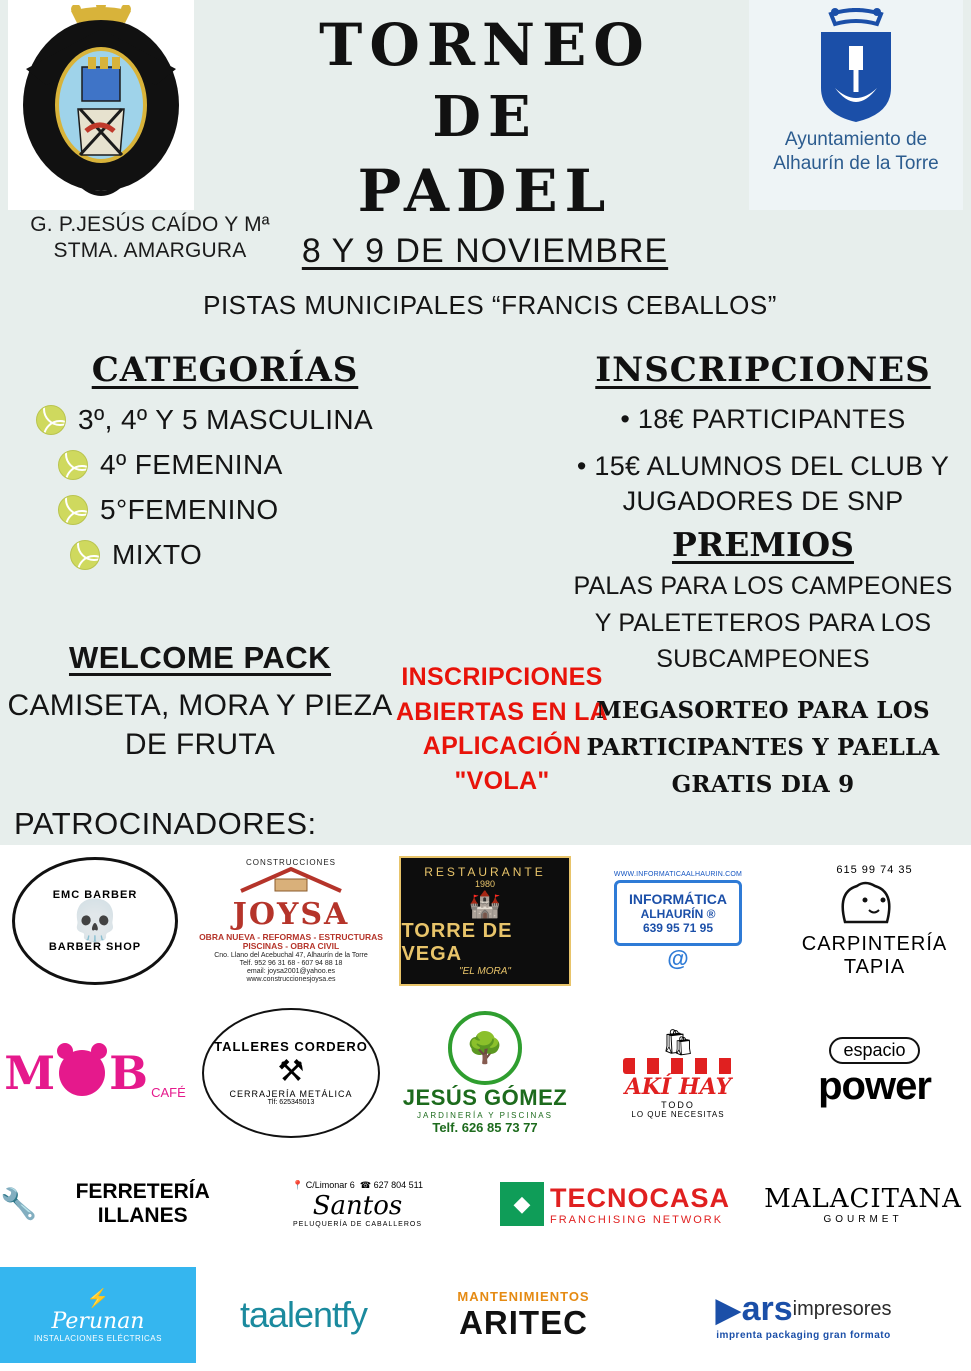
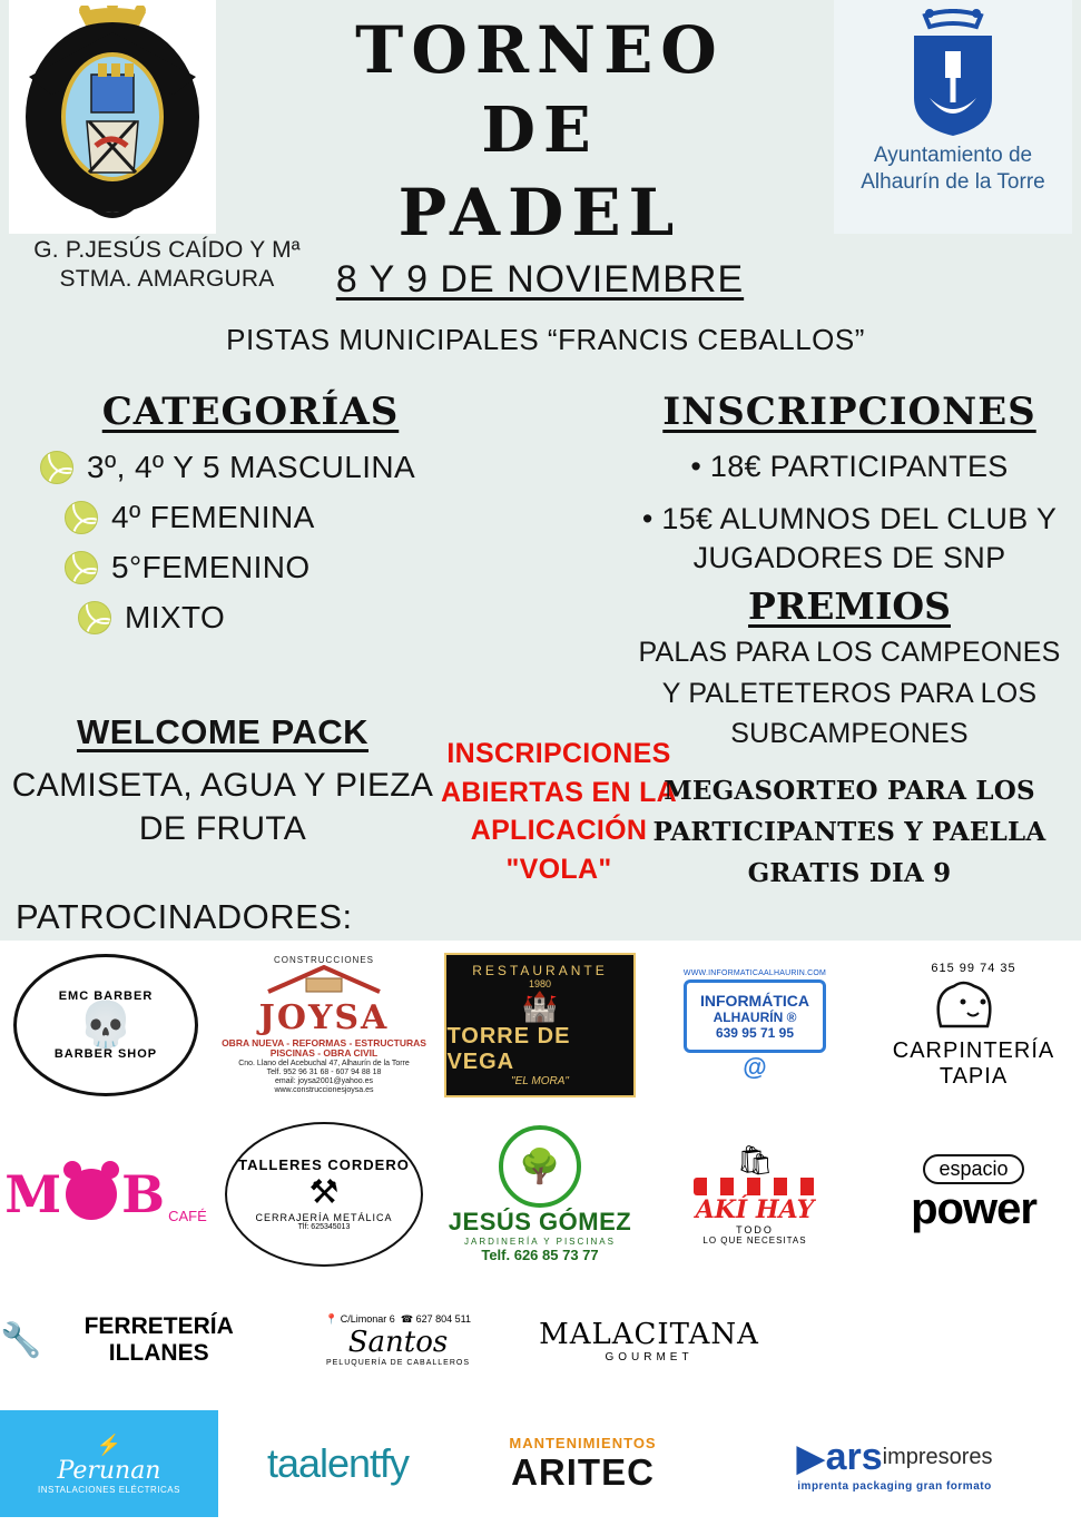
  G. P.JESÚS CAÍDO Y Mª STMA. AMARGURA
  TORNEO
  DE
  PADEL
  Ayuntamiento de Alhaurín de la Torre
  8 Y 9 DE NOVIEMBRE
  PISTAS MUNICIPALES “FRANCIS CEBALLOS”
  CATEGORÍAS
  3º, 4º Y 5 MASCULINA
  4º FEMENINA
  5°FEMENINO
  MIXTO
  WELCOME PACK
- CAMISETA, MORA Y PIEZA DE FRUTA
+ CAMISETA, AGUA Y PIEZA DE FRUTA
  INSCRIPCIONES
  ABIERTAS EN LA
  APLICACIÓN "VOLA"
  INSCRIPCIONES
  • 18€ PARTICIPANTES
  • 15€ ALUMNOS DEL CLUB Y JUGADORES DE SNP
  PREMIOS
  PALAS PARA LOS CAMPEONES Y PALETETEROS PARA LOS SUBCAMPEONES
  MEGASORTEO PARA LOS PARTICIPANTES Y PAELLA GRATIS DIA 9
  PATROCINADORES:
  EMC BARBER
  💀
  BARBER SHOP
  CONSTRUCCIONES
  JOYSA
  OBRA NUEVA - REFORMAS - ESTRUCTURAS
  PISCINAS - OBRA CIVIL
  RESTAURANTE
  1980
  🏰
  TORRE DE VEGA
  "EL MORA"
  INFORMÁTICA
  ALHAURÍN ®
  639 95 71 95
  @
  615 99 74 35
  CARPINTERÍA TAPIA
  M
  B
  CAFÉ
  TALLERES CORDERO
  ⚒
  CERRAJERÍA METÁLICA
  🌳
  JESÚS GÓMEZ
  JARDINERÍA Y PISCINAS
  Telf. 626 85 73 77
  🛍
  AKÍ HAY
  TODO
  LO QUE NECESITAS
  espacio
  power
  🔧
  FERRETERÍA ILLANES
  📍 C/Limonar 6 ☎ 627 804 511
  Santos
- ◆
- TECNOCASA
- FRANCHISING NETWORK
  MALACITANA
  GOURMET
  ⚡
  Perunan
  INSTALACIONES ELÉCTRICAS
  taalentfy
  MANTENIMIENTOS
  ARITEC
  ▶
  ars
  impresores
  imprenta packaging gran formato
